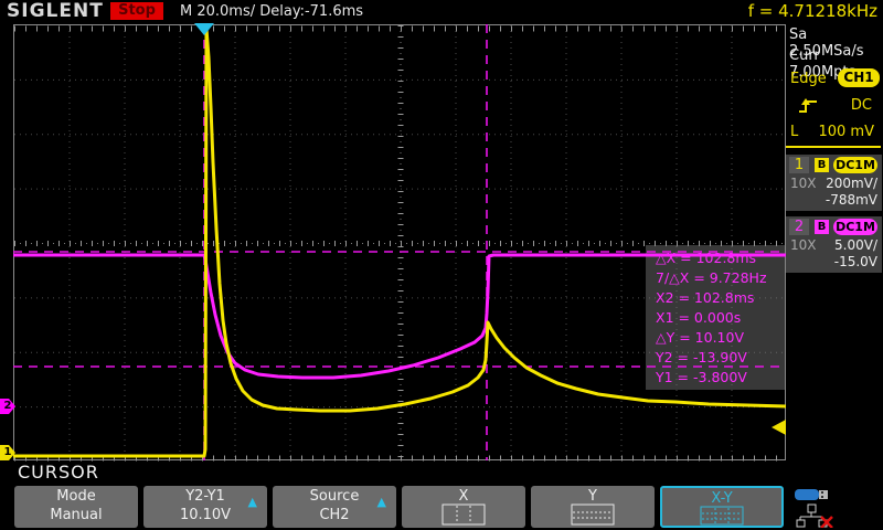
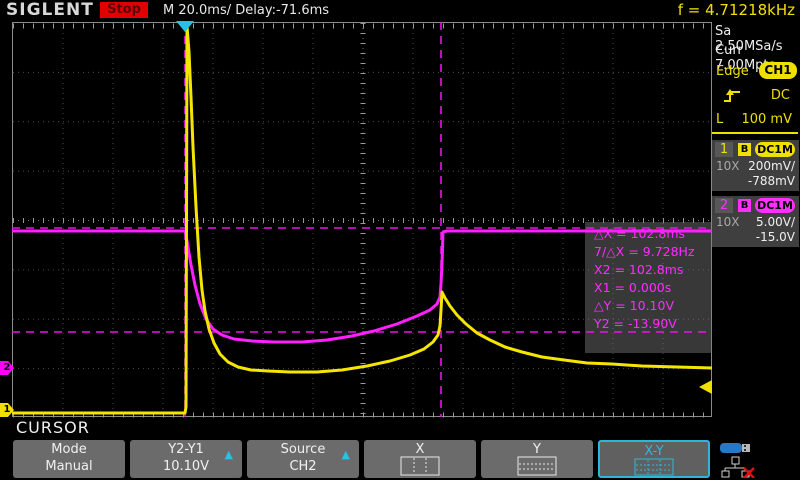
  SIGLENT
  Stop
  M 20.0ms/ Delay:-71.6ms
  f = 4.71218kHz
  △X = 102.8ms
  7/△X = 9.728Hz
  X2 = 102.8ms
  X1 = 0.000s
  △Y = 10.10V
  Y2 = -13.90V
- Y1 = -3.800V
  2
  1
  Sa 2.50MSa/s
  Curr 7.00M
  Edge
  CH1
  DC
  L
  100 mV
  1
  B
  DC1M
  10X
  200mV/
  -788mV
  2
  B
  DC1M
  10X
  5.00V/
  -15.0V
  CURSOR
  Mode
  Manual
  Y2-Y1
  10.10V
  ▲
  Source
  CH2
  ▲
  X
  Y
  X-Y
